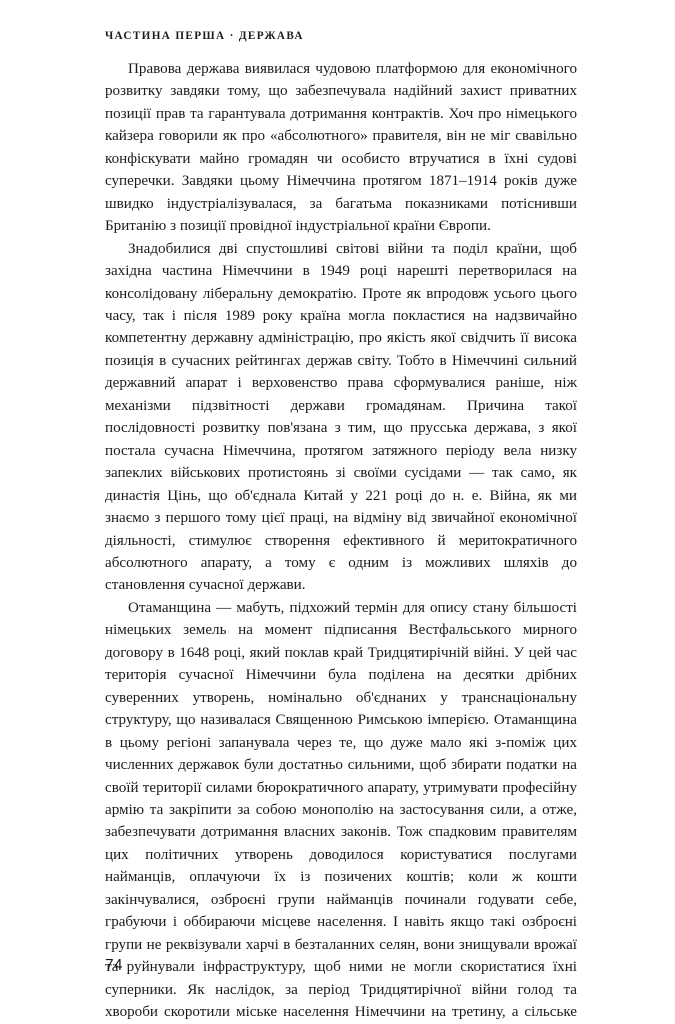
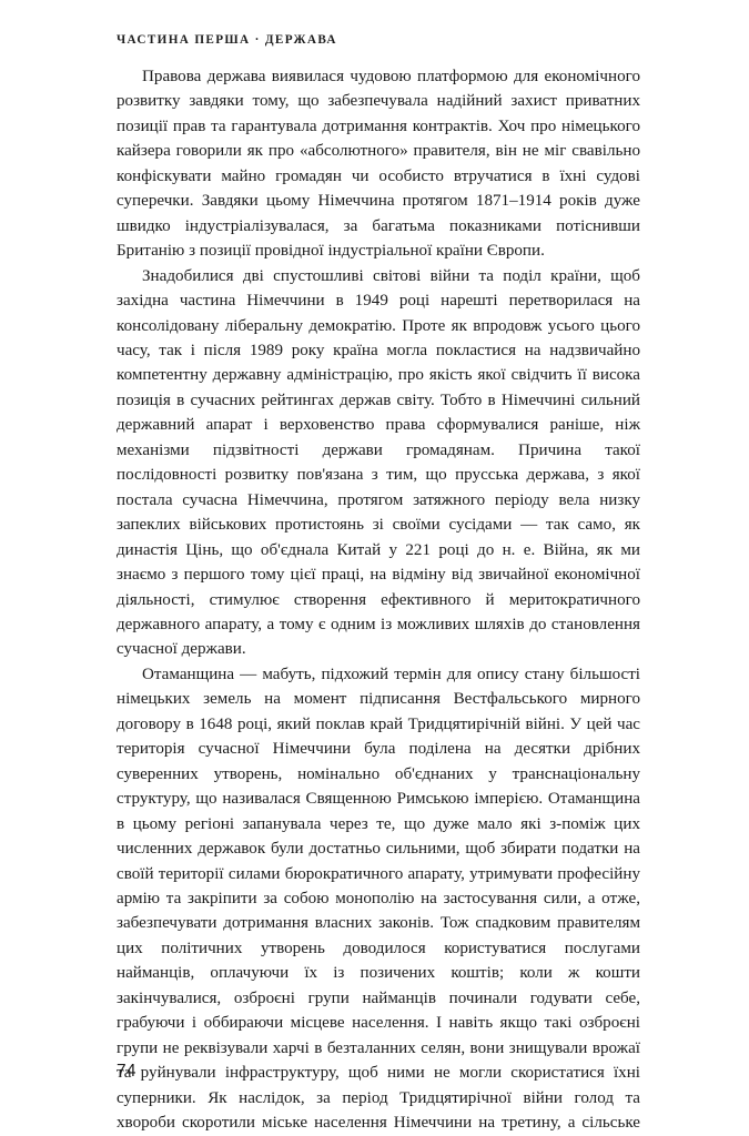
  ЧАСТИНА ПЕРША · ДЕРЖАВА
  Правова держава виявилася чудовою платформою для економічного розвитку завдяки тому, що забезпечувала надійний захист приватних позиції прав та гарантувала дотримання контрактів. Хоч про німецького кайзера говорили як про «абсолютного» правителя, він не міг свавільно конфіскувати майно громадян чи особисто втручатися в їхні судові суперечки. Завдяки цьому Німеччина протягом 1871–1914 років дуже швидко індустріалізувалася, за багатьма показниками потіснивши Британію з позиції провідної індустріальної країни Європи.
- Знадобилися дві спустошливі світові війни та поділ країни, щоб західна частина Німеччини в 1949 році нарешті перетворилася на консолідовану ліберальну демократію. Проте як впродовж усього цього часу, так і після 1989 року країна могла покластися на надзвичайно компетентну державну адміністрацію, про якість якої свідчить її висока позиція в сучасних рейтингах держав світу. Тобто в Німеччині сильний державний апарат і верховенство права сформувалися раніше, ніж механізми підзвітності держави громадянам. Причина такої послідовності розвитку пов'язана з тим, що прусська держава, з якої постала сучасна Німеччина, протягом затяжного періоду вела низку запеклих військових протистоянь зі своїми сусідами — так само, як династія Цінь, що об'єднала Китай у 221 році до н. е. Війна, як ми знаємо з першого тому цієї праці, на відміну від звичайної економічної діяльності, стимулює створення ефективного й меритократичного абсолютного апарату, а тому є одним із можливих шляхів до становлення сучасної держави.
+ Знадобилися дві спустошливі світові війни та поділ країни, щоб західна частина Німеччини в 1949 році нарешті перетворилася на консолідовану ліберальну демократію. Проте як впродовж усього цього часу, так і після 1989 року країна могла покластися на надзвичайно компетентну державну адміністрацію, про якість якої свідчить її висока позиція в сучасних рейтингах держав світу. Тобто в Німеччині сильний державний апарат і верховенство права сформувалися раніше, ніж механізми підзвітності держави громадянам. Причина такої послідовності розвитку пов'язана з тим, що прусська держава, з якої постала сучасна Німеччина, протягом затяжного періоду вела низку запеклих військових протистоянь зі своїми сусідами — так само, як династія Цінь, що об'єднала Китай у 221 році до н. е. Війна, як ми знаємо з першого тому цієї праці, на відміну від звичайної економічної діяльності, стимулює створення ефективного й меритократичного державного апарату, а тому є одним із можливих шляхів до становлення сучасної держави.
  Отаманщина — мабуть, підхожий термін для опису стану більшості німецьких земель на момент підписання Вестфальського мирного договору в 1648 році, який поклав край Тридцятирічній війні. У цей час територія сучасної Німеччини була поділена на десятки дрібних суверенних утворень, номінально об'єднаних у транснаціональну структуру, що називалася Священною Римською імперією. Отаманщина в цьому регіоні запанувала через те, що дуже мало які з-поміж цих численних державок були достатньо сильними, щоб збирати податки на своїй території силами бюрократичного апарату, утримувати професійну армію та закріпити за собою монополію на застосування сили, а отже, забезпечувати дотримання власних законів. Тож спадковим правителям цих політичних утворень доводилося користуватися послугами найманців, оплачуючи їх із позичених коштів; коли ж кошти закінчувалися, озброєні групи найманців починали годувати себе, грабуючи і оббираючи місцеве населення. І навіть якщо такі озброєні групи не реквізували харчі в безталанних селян, вони знищували врожаї та руйнували інфраструктуру, щоб ними не могли скористатися їхні суперники. Як наслідок, за період Тридцятирічної війни голод та хвороби скоротили міське населення Німеччини на третину, а сільське
  74
